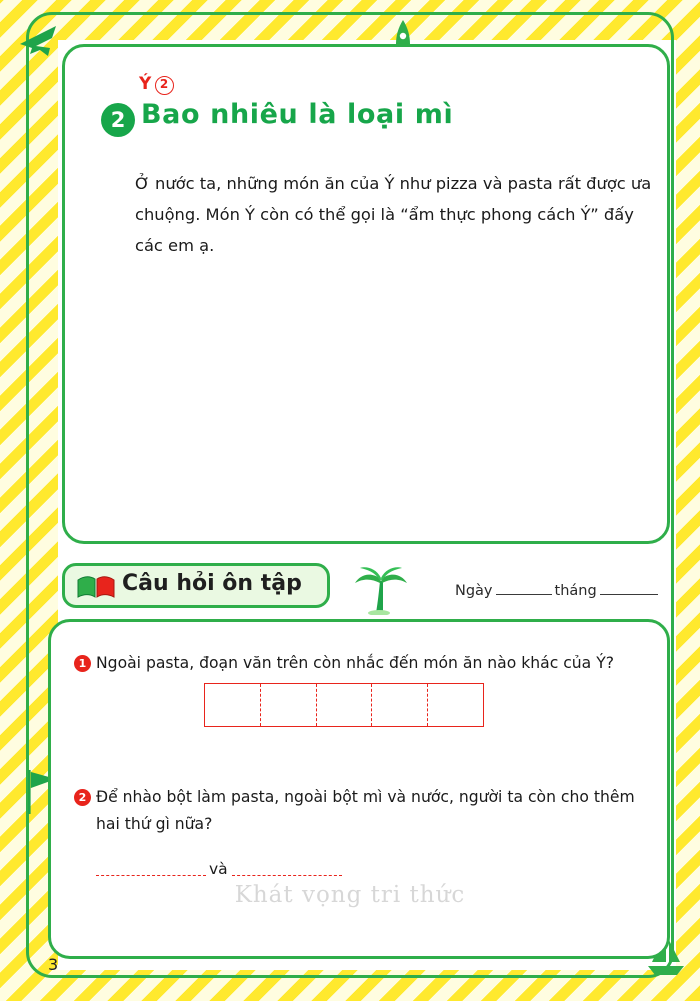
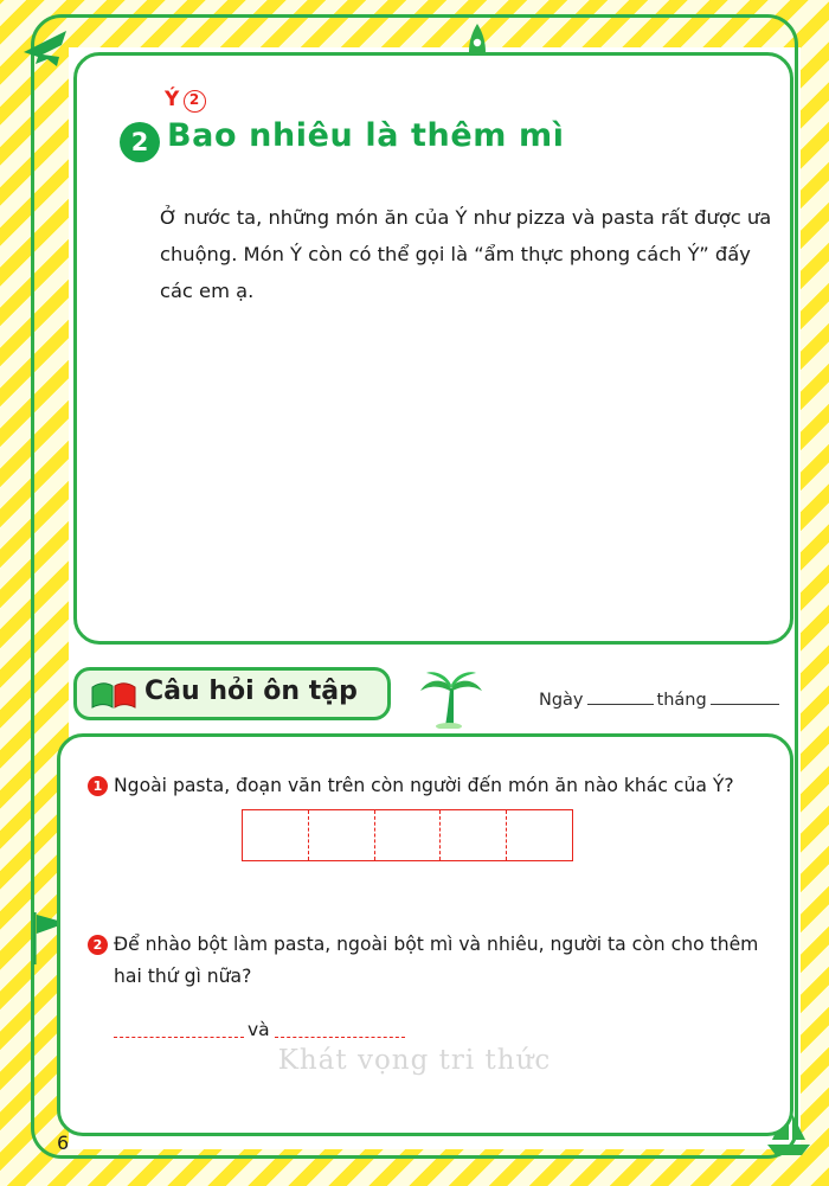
  2
  Ý 2
- Bao nhiêu là loại mì
+ Bao nhiêu là thêm mì
  Ở nước ta, những món ăn của Ý như pizza và pasta rất được ưa chuộng. Món Ý còn có thể gọi là “ẩm thực phong cách Ý” đấy các em ạ.
  Câu hỏi ôn tập
  Ngày tháng
  1
- Ngoài pasta, đoạn văn trên còn nhắc đến món ăn nào khác của Ý?
+ Ngoài pasta, đoạn văn trên còn người đến món ăn nào khác của Ý?
  2
- Để nhào bột làm pasta, ngoài bột mì và nước, người ta còn cho thêm hai thứ gì nữa?
+ Để nhào bột làm pasta, ngoài bột mì và nhiêu, người ta còn cho thêm hai thứ gì nữa?
  và
  Khát vọng tri thức
- 3
+ 6
